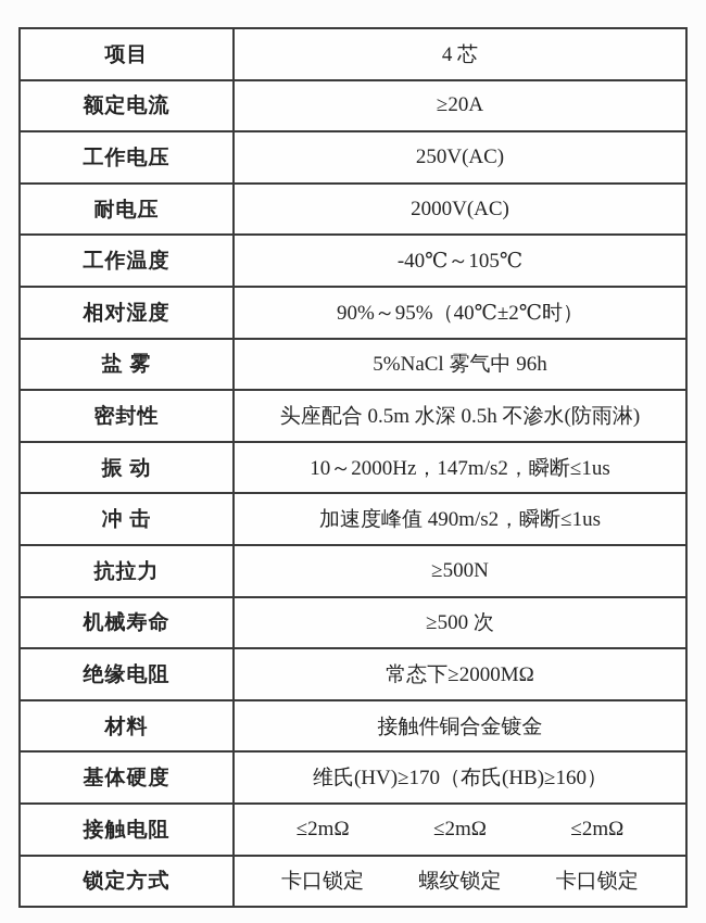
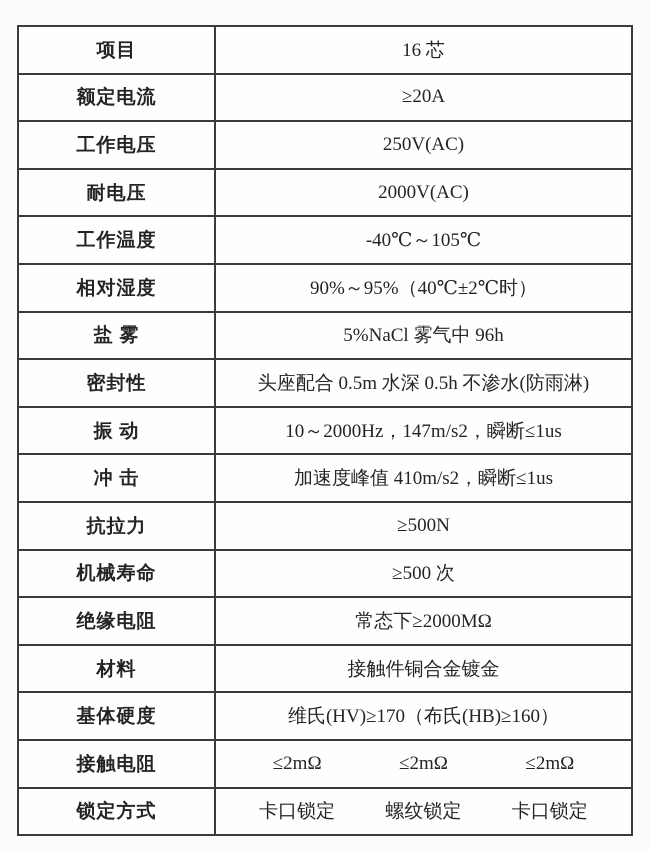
  项目
- 4 芯
+ 16 芯
  额定电流
  ≥20A
  工作电压
  250V(AC)
  耐电压
  2000V(AC)
  工作温度
  -40℃～105℃
  相对湿度
  90%～95%（40℃±2℃时）
  盐 雾
  5%NaCl 雾气中 96h
  密封性
  头座配合 0.5m 水深 0.5h 不渗水(防雨淋)
  振 动
  10～2000Hz，147m/s2，瞬断≤1us
  冲 击
- 加速度峰值 490m/s2，瞬断≤1us
+ 加速度峰值 410m/s2，瞬断≤1us
  抗拉力
  ≥500N
  机械寿命
  ≥500 次
  绝缘电阻
  常态下≥2000MΩ
  材料
  接触件铜合金镀金
  基体硬度
  维氏(HV)≥170（布氏(HB)≥160）
  接触电阻
  ≤2mΩ
  ≤2mΩ
  ≤2mΩ
  锁定方式
  卡口锁定
  螺纹锁定
  卡口锁定
